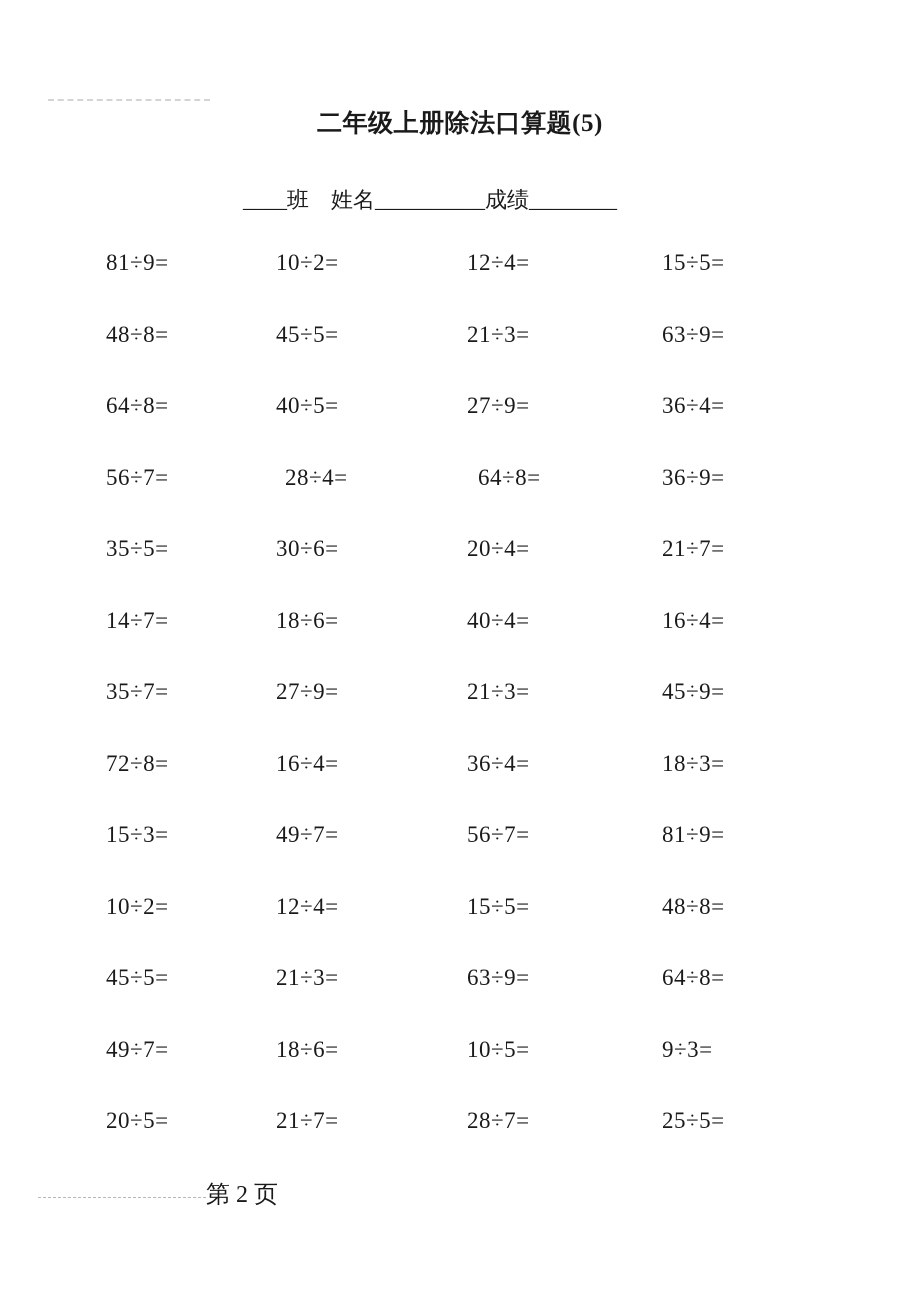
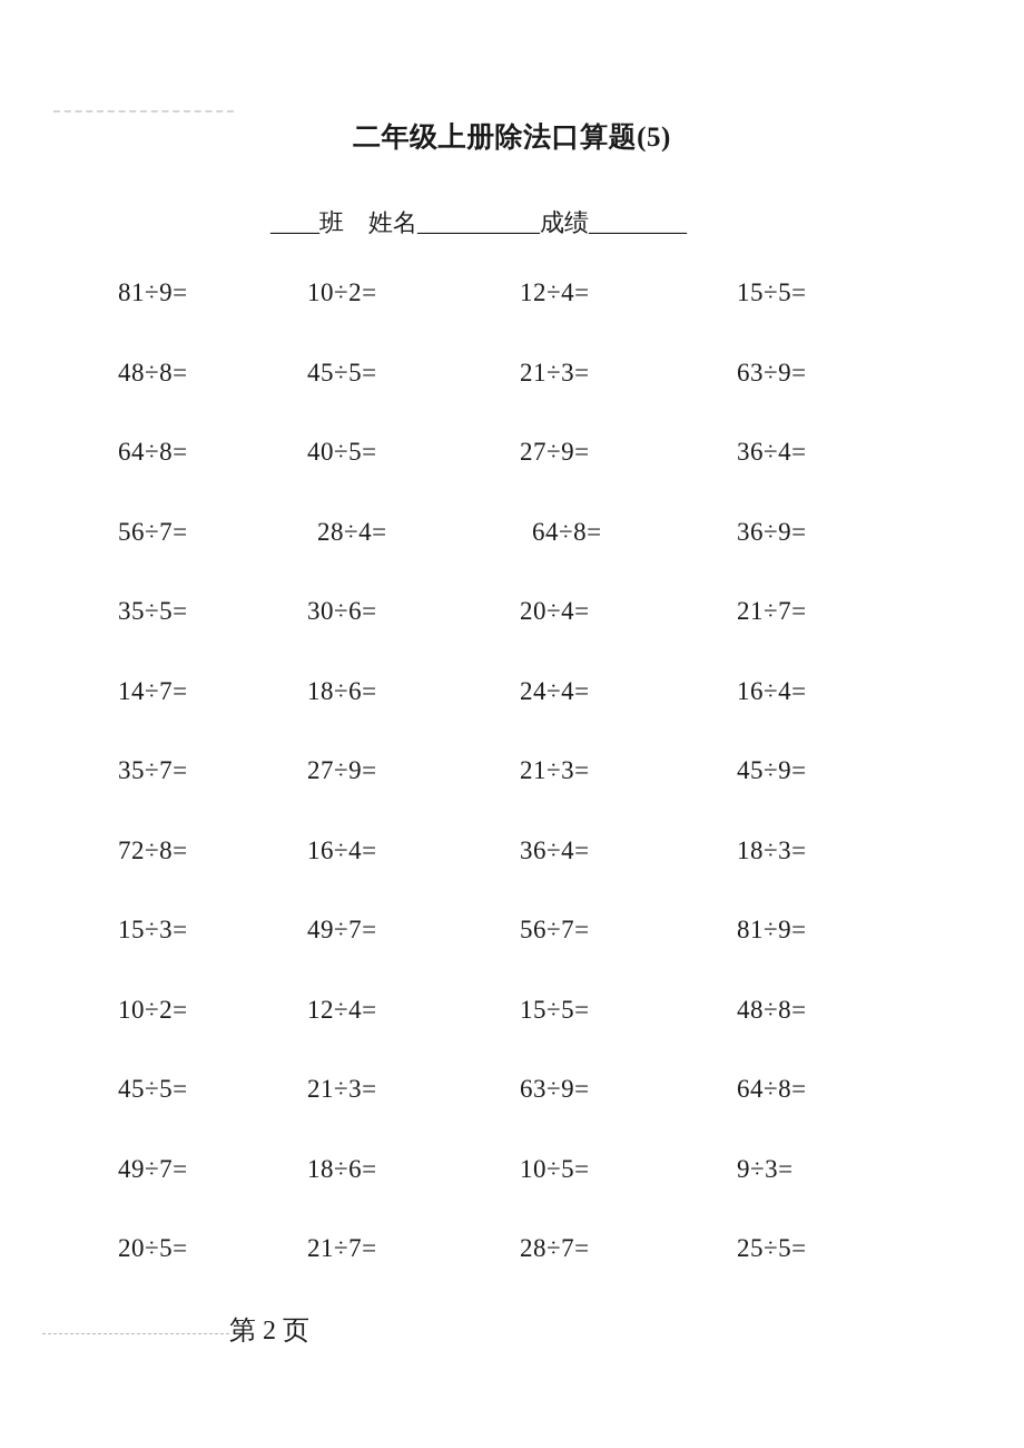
  二年级上册除法口算题(5)
  ____班 姓名__________成绩________
  81÷9=
  10÷2=
  12÷4=
  15÷5=
  48÷8=
  45÷5=
  21÷3=
  63÷9=
  64÷8=
  40÷5=
  27÷9=
  36÷4=
  56÷7=
  28÷4=
  64÷8=
  36÷9=
  35÷5=
  30÷6=
  20÷4=
  21÷7=
  14÷7=
  18÷6=
- 40÷4=
+ 24÷4=
  16÷4=
  35÷7=
  27÷9=
  21÷3=
  45÷9=
  72÷8=
  16÷4=
  36÷4=
  18÷3=
  15÷3=
  49÷7=
  56÷7=
  81÷9=
  10÷2=
  12÷4=
  15÷5=
  48÷8=
  45÷5=
  21÷3=
  63÷9=
  64÷8=
  49÷7=
  18÷6=
  10÷5=
  9÷3=
  20÷5=
  21÷7=
  28÷7=
  25÷5=
  第 2 页
